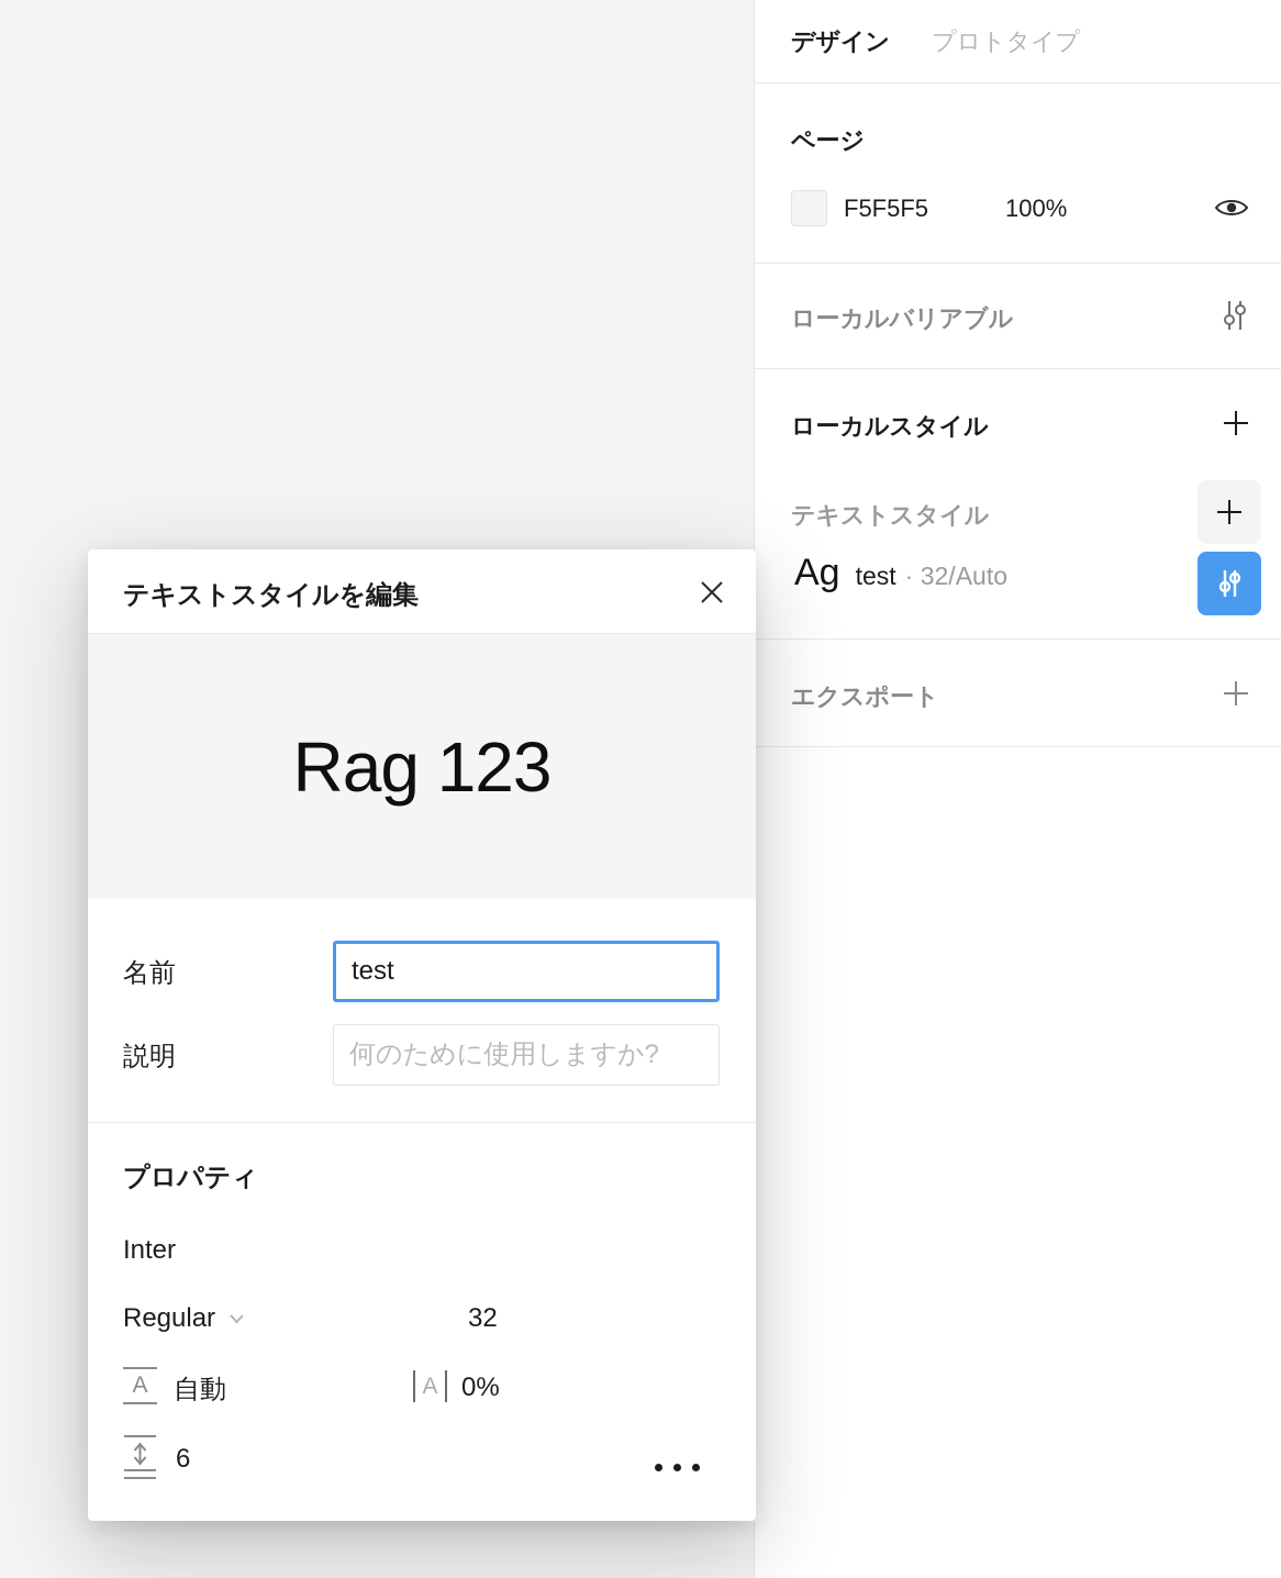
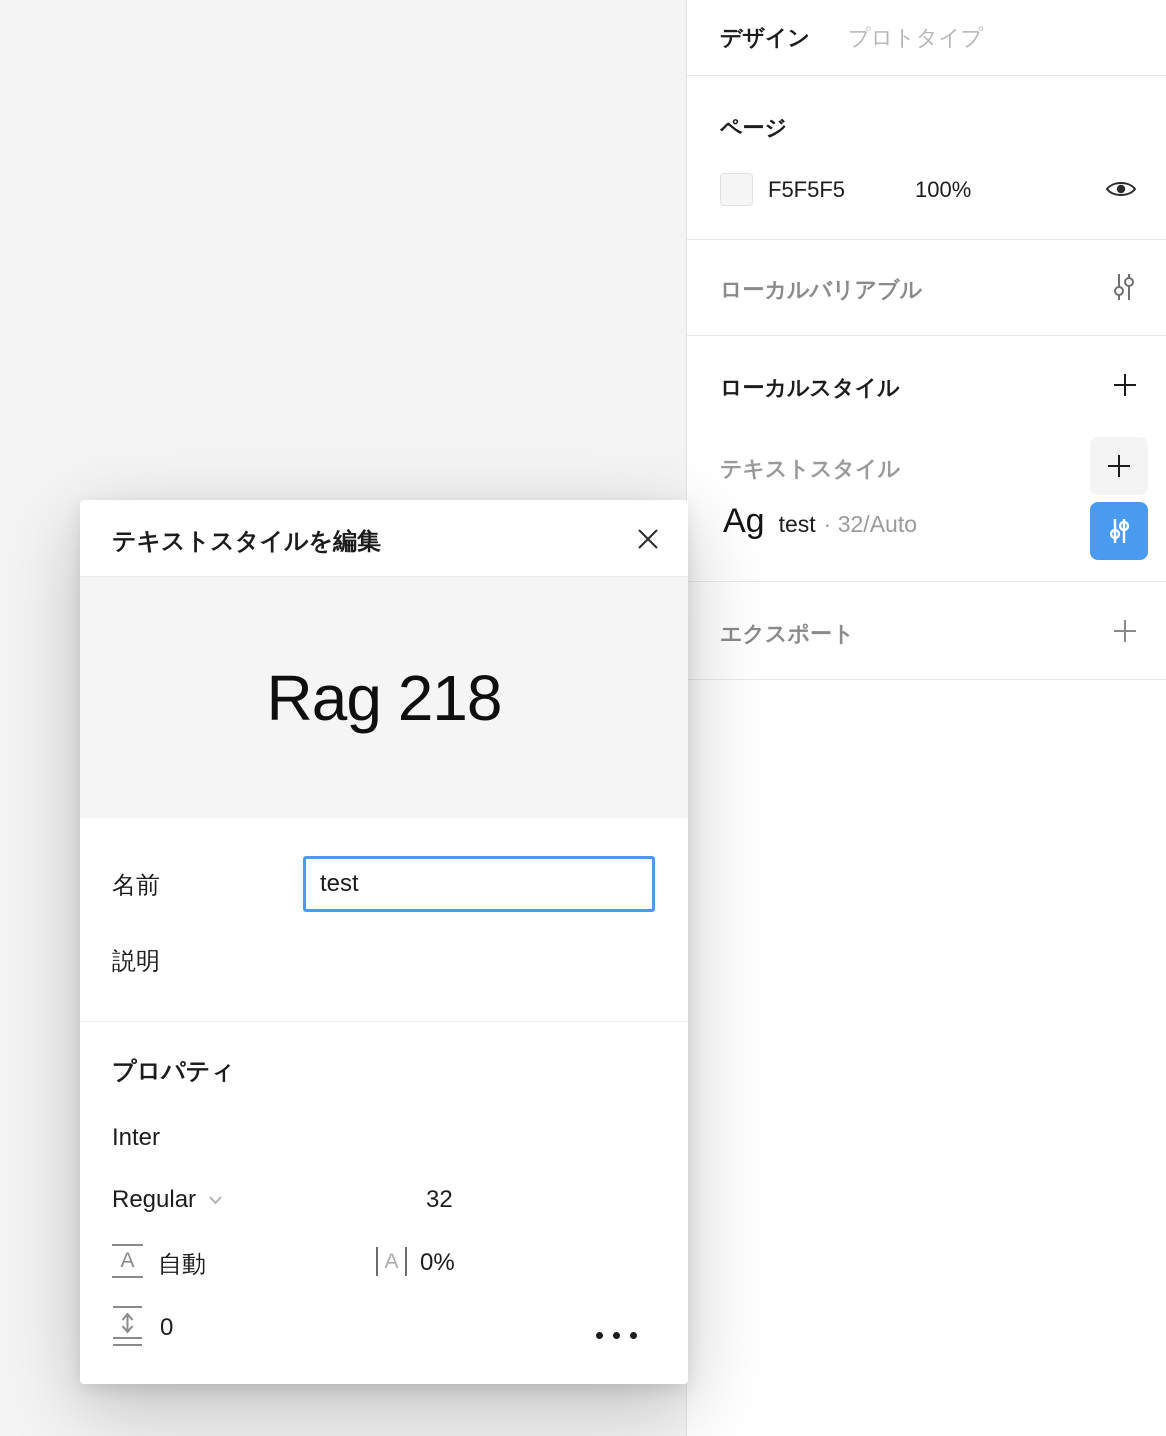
  デザイン
  プロトタイプ
  ページ
  F5F5F5
  100%
  ローカルバリアブル
  ローカルスタイル
  テキストスタイル
  Ag
  test
  · 32/Auto
  エクスポート
  テキストスタイルを編集
- Rag 123
+ Rag 218
  名前
  test
  説明
- 何のために使用しますか?
  プロパティ
  Inter
  Regular
  32
  A
  自動
  A
  0%
- 6
+ 0
